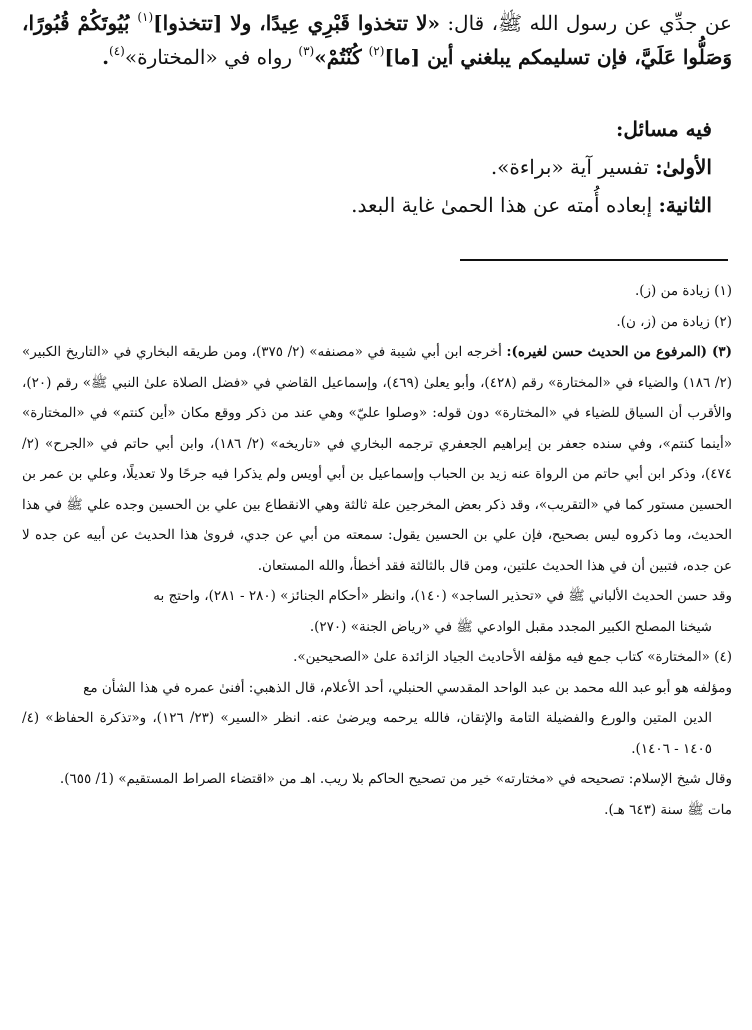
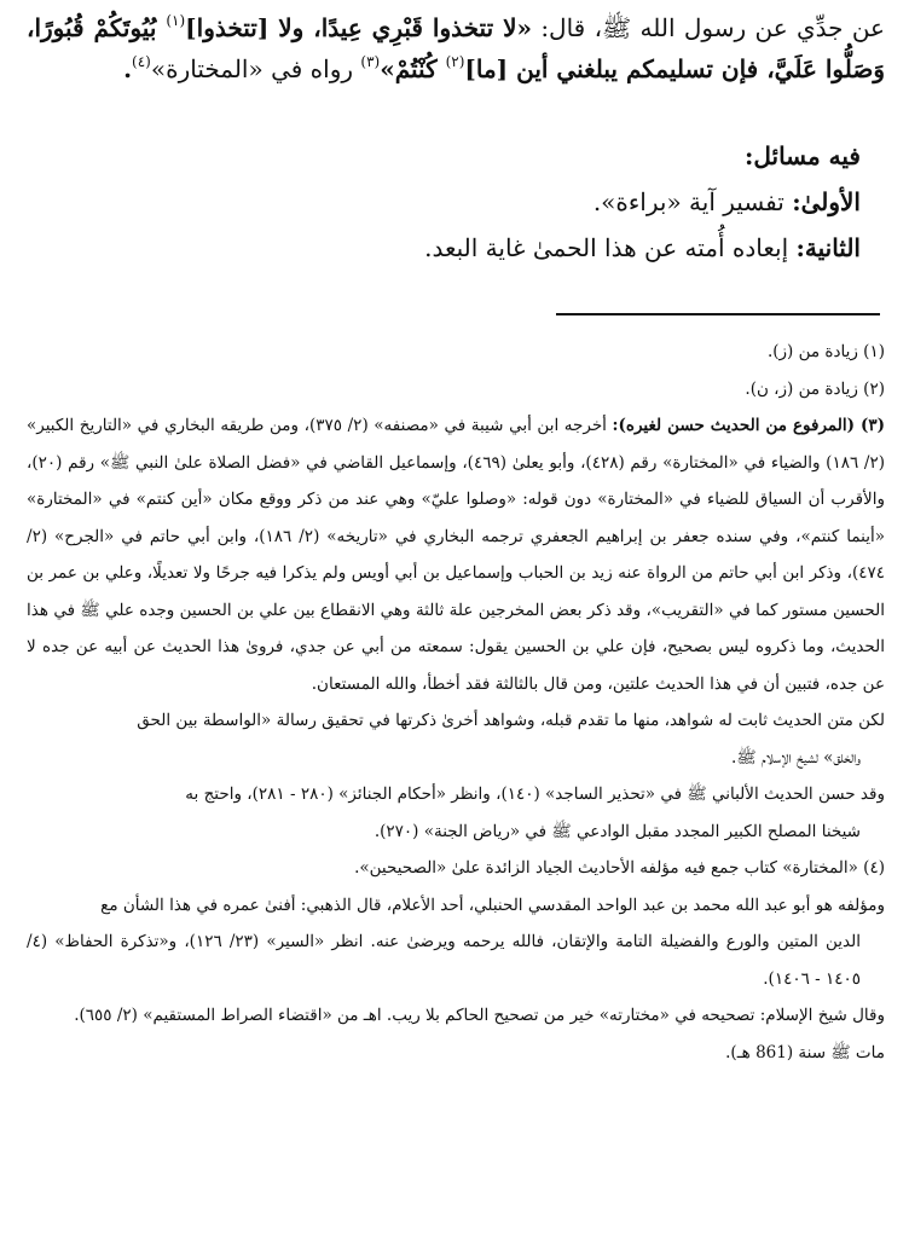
  عن جدِّي عن رسول الله ﷺ، قال: «لا تتخذوا قَبْرِي عِيدًا، ولا [تتخذوا](١) بُيُوتَكُمْ قُبُورًا، وَصَلُّوا عَلَيَّ، فإن تسليمكم يبلغني أين [ما](٢) كُنْتُمْ»(٣) رواه في «المختارة»(٤).
  فيه مسائل:
  الأولىٰ: تفسير آية «براءة».
  الثانية: إبعاده أُمته عن هذا الحمىٰ غاية البعد.
  (١) زيادة من (ز).
  (٢) زيادة من (ز، ن).
  (٣) (المرفوع من الحديث حسن لغيره): أخرجه ابن أبي شيبة في «مصنفه» (٢/ ٣٧٥)، ومن طريقه البخاري في «التاريخ الكبير» (٢/ ١٨٦) والضياء في «المختارة» رقم (٤٢٨)، وأبو يعلىٰ (٤٦٩)، وإسماعيل القاضي في «فضل الصلاة علىٰ النبي ﷺ» رقم (٢٠)، والأقرب أن السياق للضياء في «المختارة» دون قوله: «وصلوا عليّ» وهي عند من ذكر ووقع مكان «أين كنتم» في «المختارة» «أينما كنتم»، وفي سنده جعفر بن إبراهيم الجعفري ترجمه البخاري في «تاريخه» (٢/ ١٨٦)، وابن أبي حاتم في «الجرح» (٢/ ٤٧٤)، وذكر ابن أبي حاتم من الرواة عنه زيد بن الحباب وإسماعيل بن أبي أويس ولم يذكرا فيه جرحًا ولا تعديلًا، وعلي بن عمر بن الحسين مستور كما في «التقريب»، وقد ذكر بعض المخرجين علة ثالثة وهي الانقطاع بين علي بن الحسين وجده علي ﷺ في هذا الحديث، وما ذكروه ليس بصحيح، فإن علي بن الحسين يقول: سمعته من أبي عن جدي، فروىٰ هذا الحديث عن أبيه عن جده لا عن جده، فتبين أن في هذا الحديث علتين، ومن قال بالثالثة فقد أخطأ، والله المستعان.
+ لكن متن الحديث ثابت له شواهد، منها ما تقدم قبله، وشواهد أخرىٰ ذكرتها في تحقيق رسالة «الواسطة بين الحق
+ والخلق» لشيخ الإسلام ﷺ.
  وقد حسن الحديث الألباني ﷺ في «تحذير الساجد» (١٤٠)، وانظر «أحكام الجنائز» (٢٨٠ - ٢٨١)، واحتج به
  شيخنا المصلح الكبير المجدد مقبل الوادعي ﷺ في «رياض الجنة» (٢٧٠).
  (٤) «المختارة» كتاب جمع فيه مؤلفه الأحاديث الجياد الزائدة علىٰ «الصحيحين».
  ومؤلفه هو أبو عبد الله محمد بن عبد الواحد المقدسي الحنبلي، أحد الأعلام، قال الذهبي: أفنىٰ عمره في هذا الشأن مع
  الدين المتين والورع والفضيلة التامة والإتقان، فالله يرحمه ويرضىٰ عنه. انظر «السير» (٢٣/ ١٢٦)، و«تذكرة الحفاظ» (٤/ ١٤٠٥ - ١٤٠٦).
- وقال شيخ الإسلام: تصحيحه في «مختارته» خير من تصحيح الحاكم بلا ريب. اهـ من «اقتضاء الصراط المستقيم» (1/ ٦٥٥).
+ وقال شيخ الإسلام: تصحيحه في «مختارته» خير من تصحيح الحاكم بلا ريب. اهـ من «اقتضاء الصراط المستقيم» (٢/ ٦٥٥).
- مات ﷺ سنة (٦٤٣ هـ).
+ مات ﷺ سنة (861 هـ).
